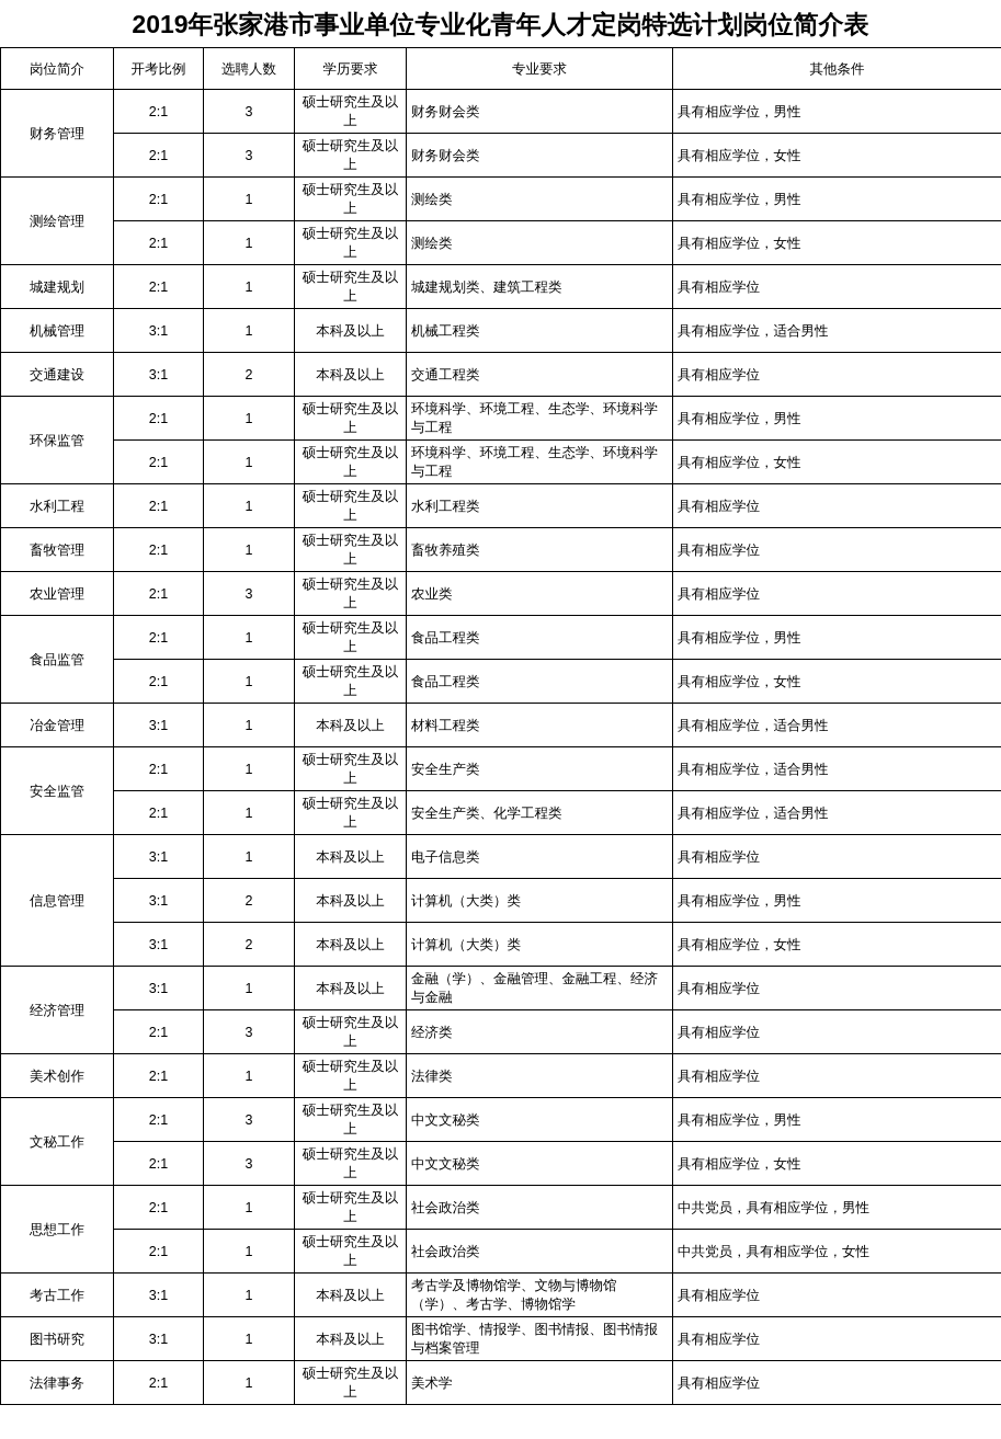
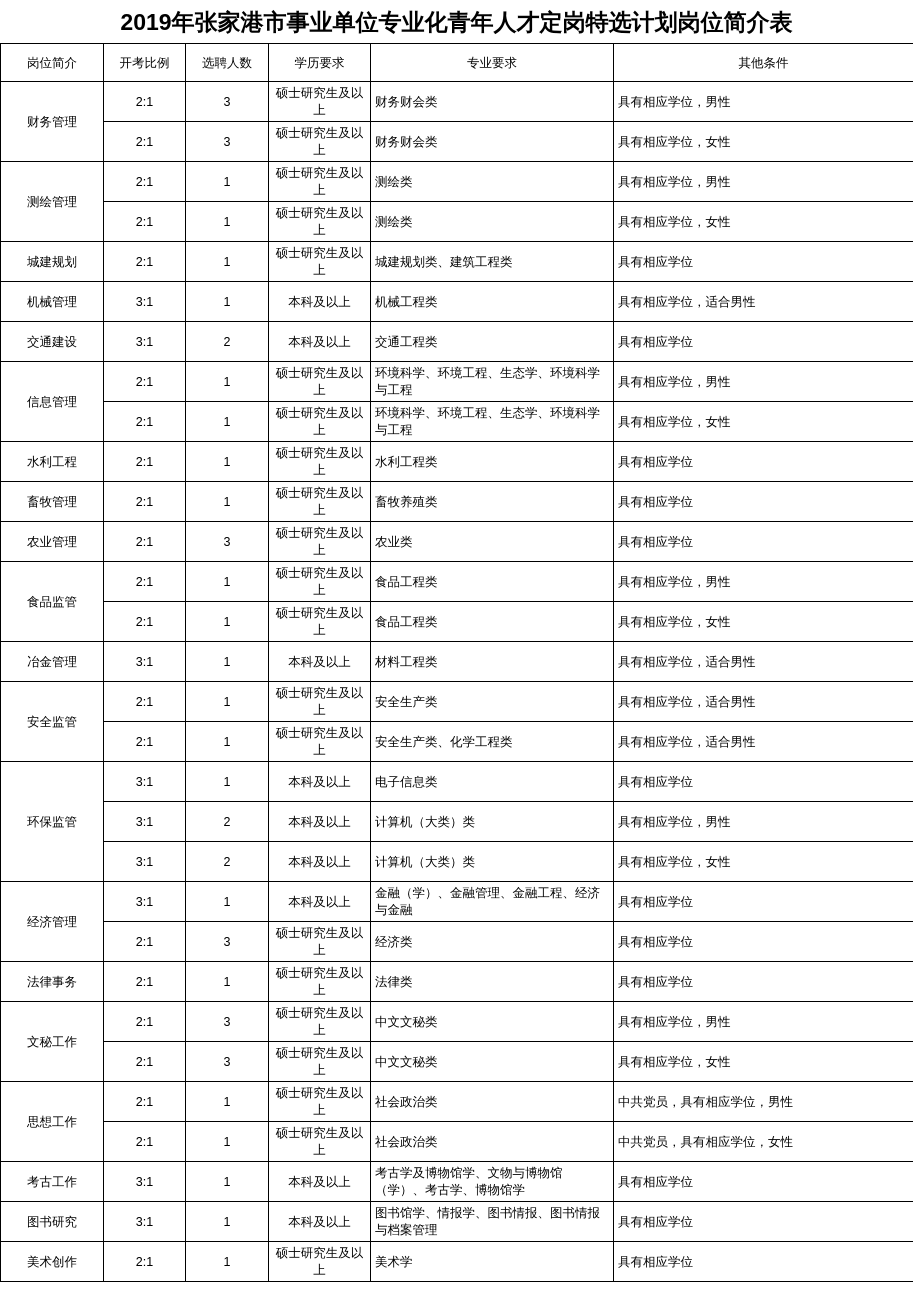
  2019年张家港市事业单位专业化青年人才定岗特选计划岗位简介表
  岗位简介	开考比例	选聘人数	学历要求	专业要求	其他条件
  财务管理	2:1	3	硕士研究生及以上	财务财会类	具有相应学位，男性
  2:1	3	硕士研究生及以上	财务财会类	具有相应学位，女性
  测绘管理	2:1	1	硕士研究生及以上	测绘类	具有相应学位，男性
  2:1	1	硕士研究生及以上	测绘类	具有相应学位，女性
  城建规划	2:1	1	硕士研究生及以上	城建规划类、建筑工程类	具有相应学位
  机械管理	3:1	1	本科及以上	机械工程类	具有相应学位，适合男性
  交通建设	3:1	2	本科及以上	交通工程类	具有相应学位
- 环保监管	2:1	1	硕士研究生及以上	环境科学、环境工程、生态学、环境科学与工程	具有相应学位，男性
+ 信息管理	2:1	1	硕士研究生及以上	环境科学、环境工程、生态学、环境科学与工程	具有相应学位，男性
  2:1	1	硕士研究生及以上	环境科学、环境工程、生态学、环境科学与工程	具有相应学位，女性
  水利工程	2:1	1	硕士研究生及以上	水利工程类	具有相应学位
  畜牧管理	2:1	1	硕士研究生及以上	畜牧养殖类	具有相应学位
  农业管理	2:1	3	硕士研究生及以上	农业类	具有相应学位
  食品监管	2:1	1	硕士研究生及以上	食品工程类	具有相应学位，男性
  2:1	1	硕士研究生及以上	食品工程类	具有相应学位，女性
  冶金管理	3:1	1	本科及以上	材料工程类	具有相应学位，适合男性
  安全监管	2:1	1	硕士研究生及以上	安全生产类	具有相应学位，适合男性
  2:1	1	硕士研究生及以上	安全生产类、化学工程类	具有相应学位，适合男性
- 信息管理	3:1	1	本科及以上	电子信息类	具有相应学位
+ 环保监管	3:1	1	本科及以上	电子信息类	具有相应学位
  3:1	2	本科及以上	计算机（大类）类	具有相应学位，男性
  3:1	2	本科及以上	计算机（大类）类	具有相应学位，女性
  经济管理	3:1	1	本科及以上	金融（学）、金融管理、金融工程、经济与金融	具有相应学位
  2:1	3	硕士研究生及以上	经济类	具有相应学位
- 美术创作	2:1	1	硕士研究生及以上	法律类	具有相应学位
+ 法律事务	2:1	1	硕士研究生及以上	法律类	具有相应学位
  文秘工作	2:1	3	硕士研究生及以上	中文文秘类	具有相应学位，男性
  2:1	3	硕士研究生及以上	中文文秘类	具有相应学位，女性
  思想工作	2:1	1	硕士研究生及以上	社会政治类	中共党员，具有相应学位，男性
  2:1	1	硕士研究生及以上	社会政治类	中共党员，具有相应学位，女性
  考古工作	3:1	1	本科及以上	考古学及博物馆学、文物与博物馆（学）、考古学、博物馆学	具有相应学位
  图书研究	3:1	1	本科及以上	图书馆学、情报学、图书情报、图书情报与档案管理	具有相应学位
- 法律事务	2:1	1	硕士研究生及以上	美术学	具有相应学位
+ 美术创作	2:1	1	硕士研究生及以上	美术学	具有相应学位
